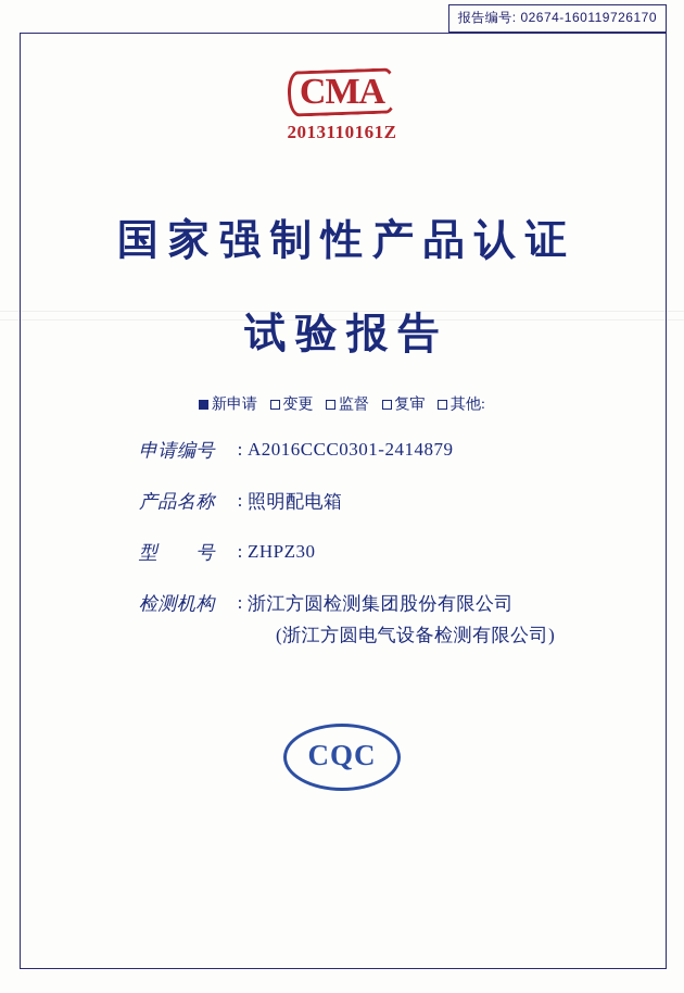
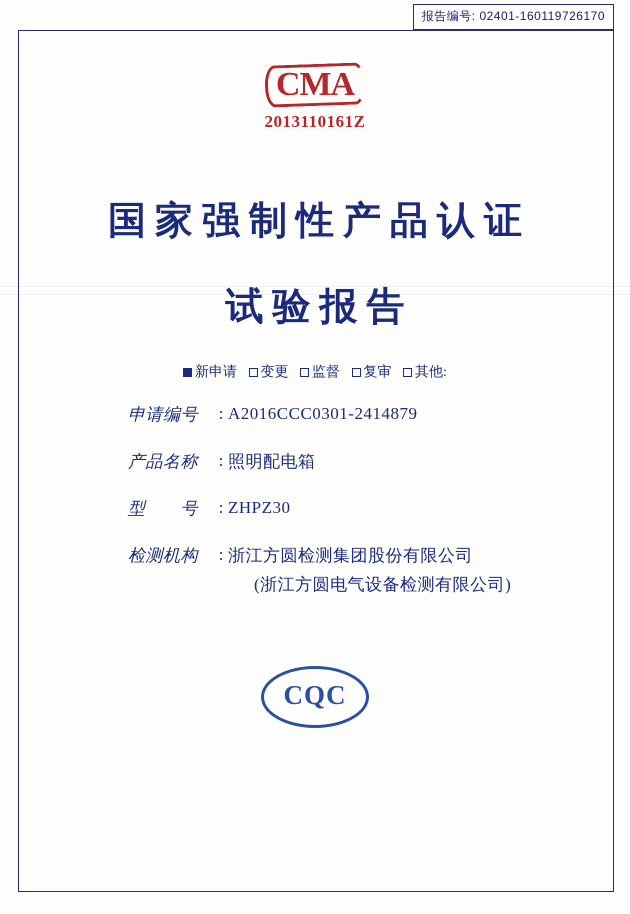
- 报告编号: 02674-160119726170
+ 报告编号: 02401-160119726170
  CMA
  2013110161Z
  国家强制性产品认证
  试验报告
  新申请 变更 监督 复审 其他:
  申请编号
  :
  A2016CCC0301-2414879
  产品名称
  :
  照明配电箱
  型 号
  :
  ZHPZ30
  检测机构
  :
  浙江方圆检测集团股份有限公司
  (浙江方圆电气设备检测有限公司)
  CQC
